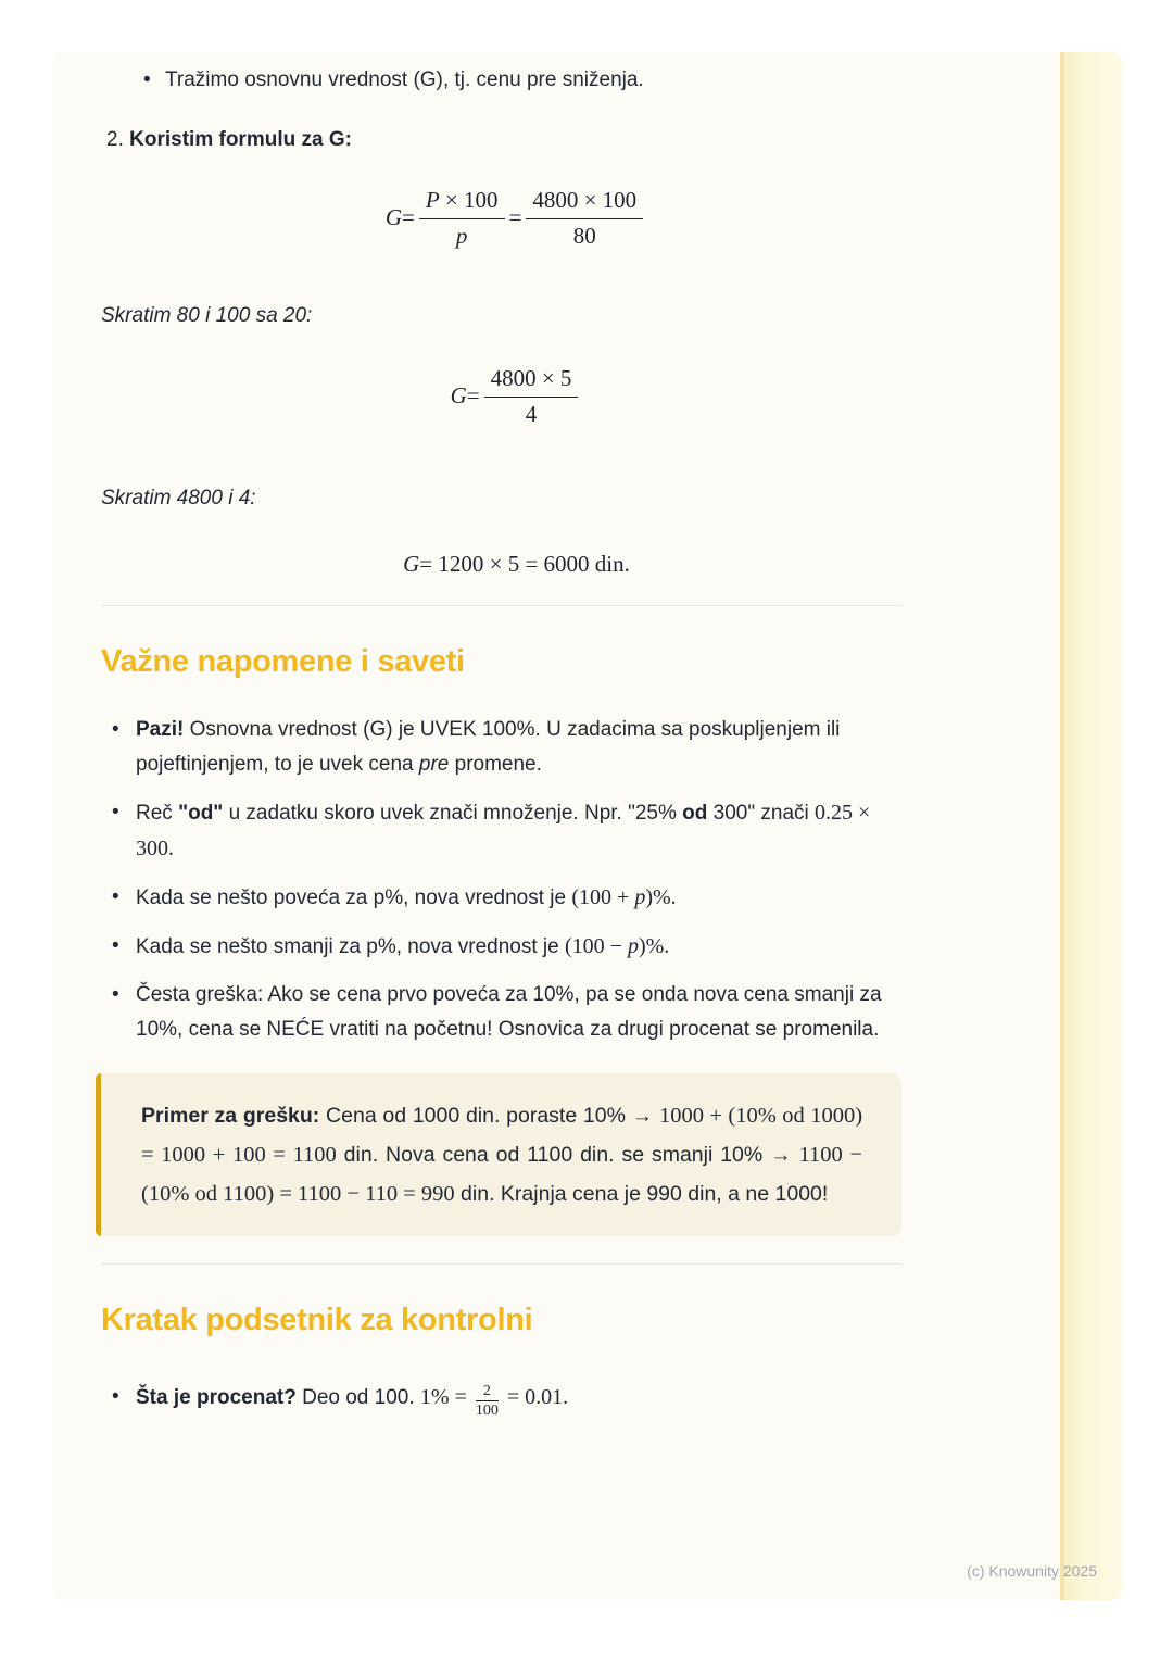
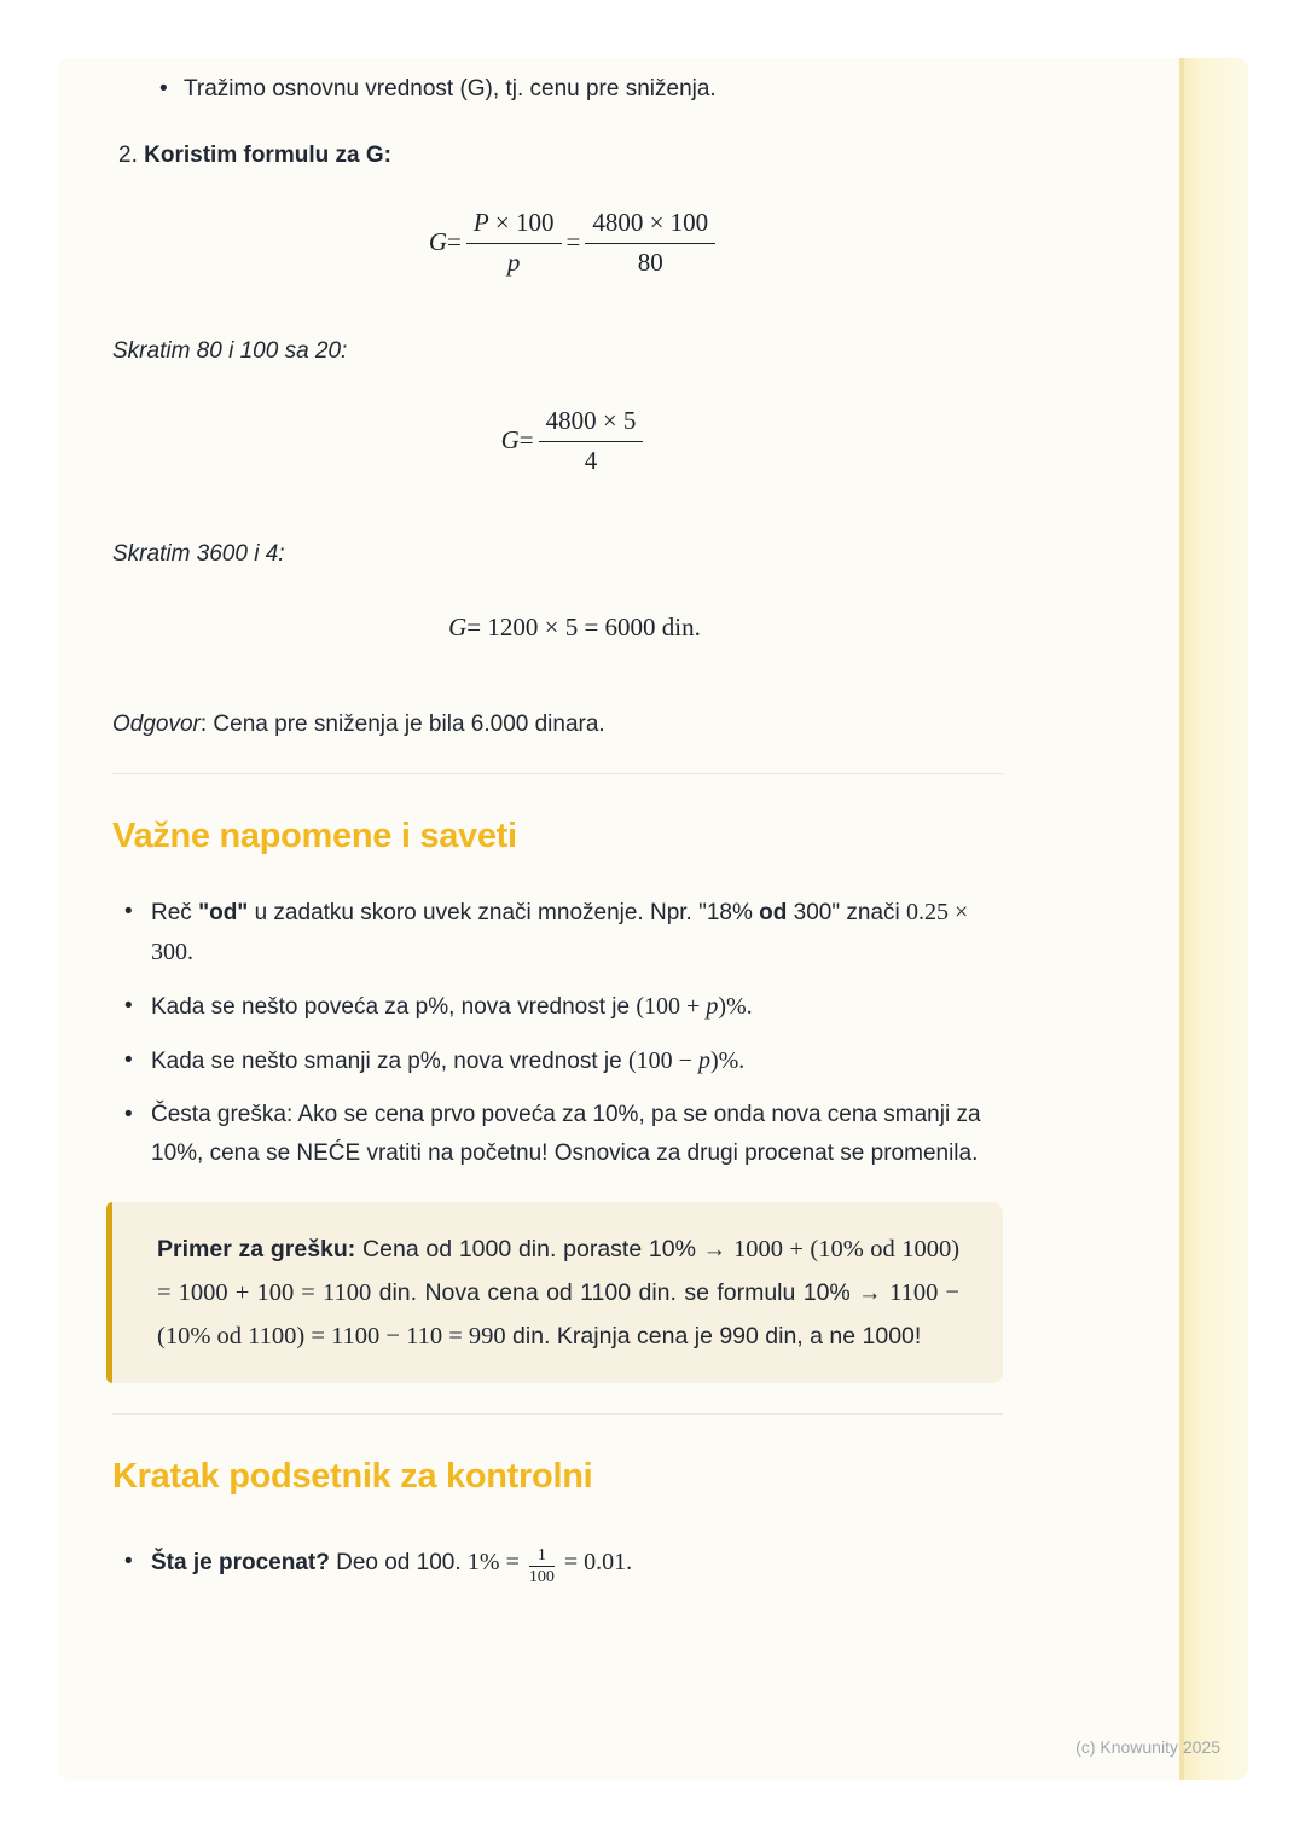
  Tražimo osnovnu vrednost (G), tj. cenu pre sniženja.
  2. Koristim formulu za G:
  G
  =
  P × 100
  p
  =
  4800 × 100
  80
  Skratim 80 i 100 sa 20:
  G
  =
  4800 × 5
  4
- Skratim 4800 i 4:
+ Skratim 3600 i 4:
  G
  = 1200 × 5 = 6000 din.
+ Odgovor: Cena pre sniženja je bila 6.000 dinara.
  Važne napomene i saveti
- Pazi! Osnovna vrednost (G) je UVEK 100%. U zadacima sa poskupljenjem ili pojeftinjenjem, to je uvek cena pre promene.
- Reč "od" u zadatku skoro uvek znači množenje. Npr. "25% od 300" znači 0.25 × 300.
+ Reč "od" u zadatku skoro uvek znači množenje. Npr. "18% od 300" znači 0.25 × 300.
  Kada se nešto poveća za p%, nova vrednost je (100 + p)%.
  Kada se nešto smanji za p%, nova vrednost je (100 − p)%.
  Česta greška: Ako se cena prvo poveća za 10%, pa se onda nova cena smanji za 10%, cena se NEĆE vratiti na početnu! Osnovica za drugi procenat se promenila.
- Primer za grešku: Cena od 1000 din. poraste 10% → 1000 + (10% od 1000) = 1000 + 100 = 1100 din. Nova cena od 1100 din. se smanji 10% → 1100 − (10% od 1100) = 1100 − 110 = 990 din. Krajnja cena je 990 din, a ne 1000!
+ Primer za grešku: Cena od 1000 din. poraste 10% → 1000 + (10% od 1000) = 1000 + 100 = 1100 din. Nova cena od 1100 din. se formulu 10% → 1100 − (10% od 1100) = 1100 − 110 = 990 din. Krajnja cena je 990 din, a ne 1000!
  Kratak podsetnik za kontrolni
  Šta je procenat? Deo od 100. 1% =
- 2
+ 1
  100
  = 0.01.
  (c) Knowunity 2025
